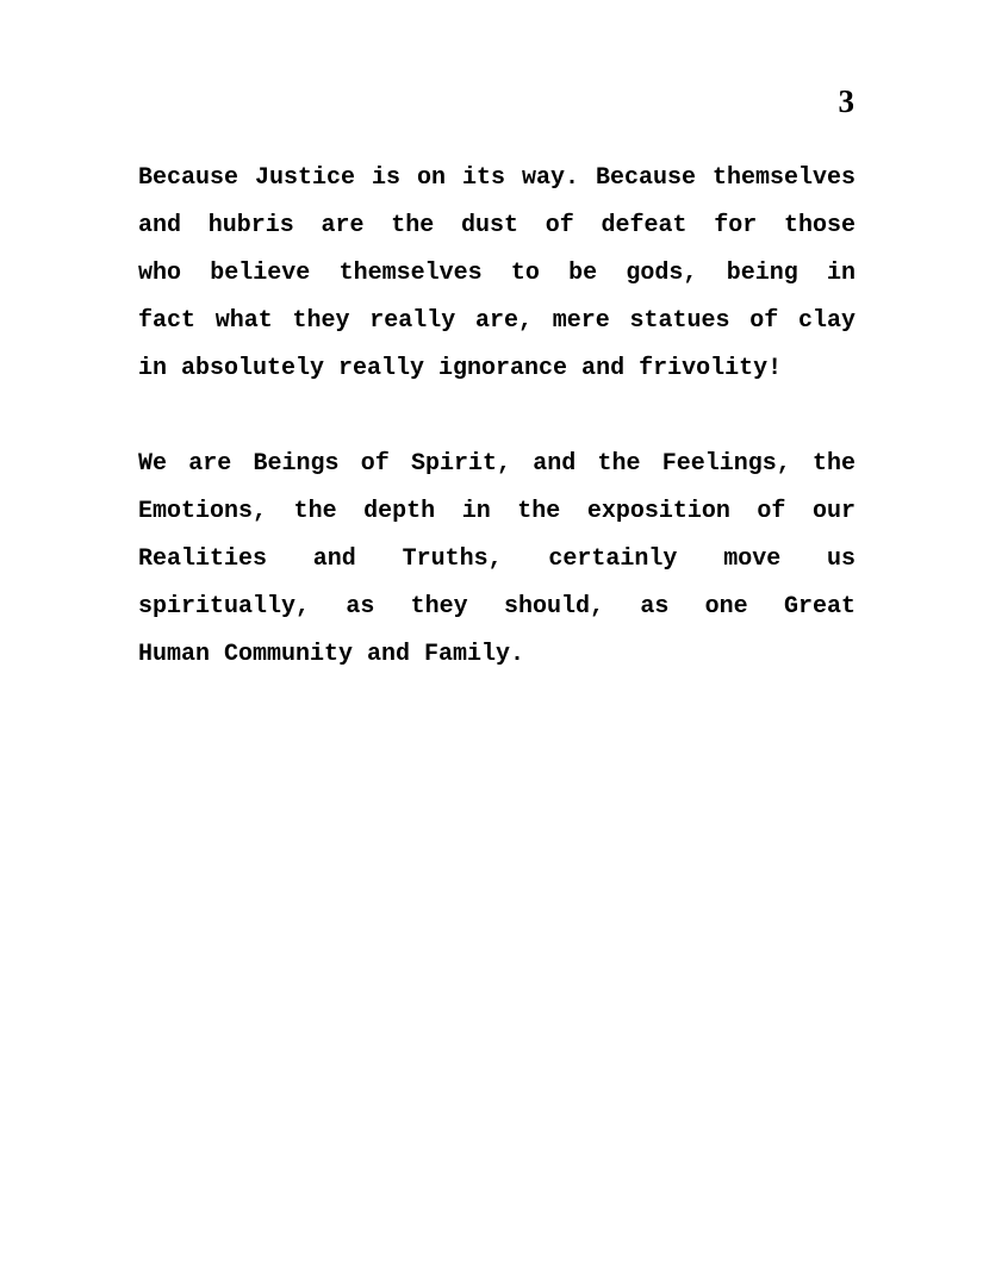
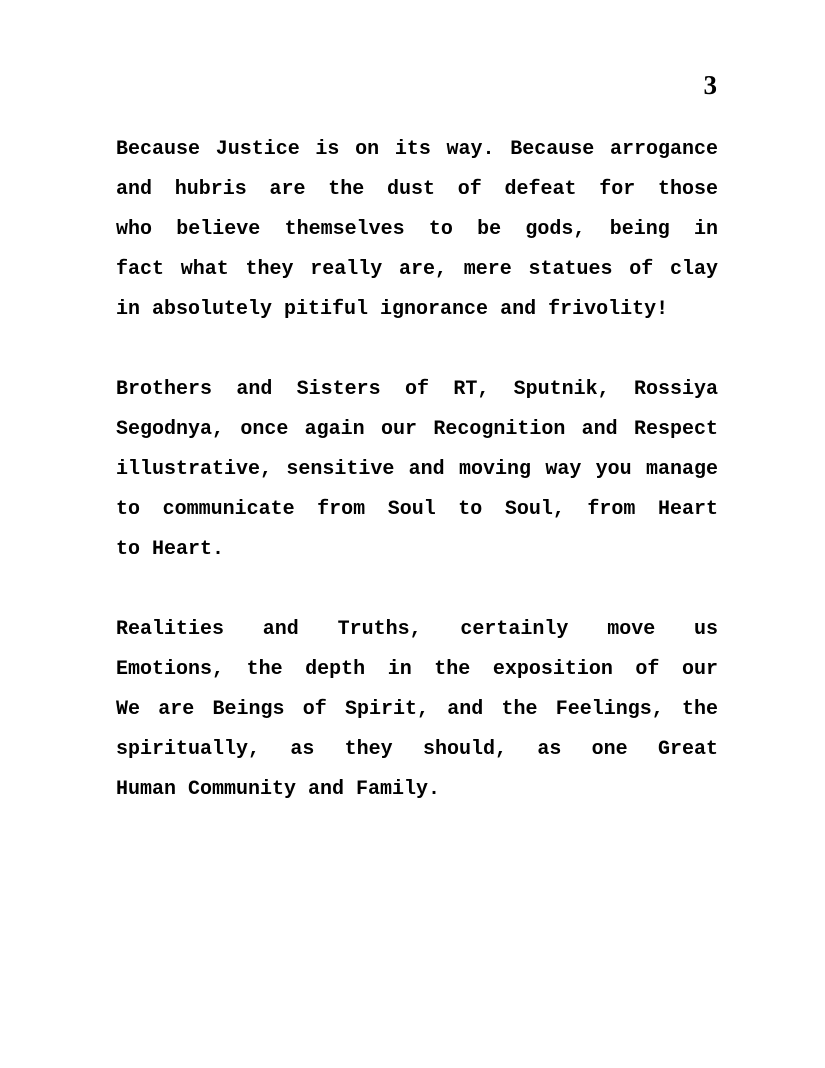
  3
- Because Justice is on its way. Because themselves
+ Because Justice is on its way. Because arrogance
  and hubris are the dust of defeat for those
  who believe themselves to be gods, being in
  fact what they really are, mere statues of clay
- in absolutely really ignorance and frivolity!
+ in absolutely pitiful ignorance and frivolity!
+ Brothers and Sisters of RT, Sputnik, Rossiya
+ Segodnya, once again our Recognition and Respect
+ illustrative, sensitive and moving way you manage
+ to communicate from Soul to Soul, from Heart
+ to Heart.
- We are Beings of Spirit, and the Feelings, the
+ Realities and Truths, certainly move us
  Emotions, the depth in the exposition of our
- Realities and Truths, certainly move us
+ We are Beings of Spirit, and the Feelings, the
  spiritually, as they should, as one Great
  Human Community and Family.
